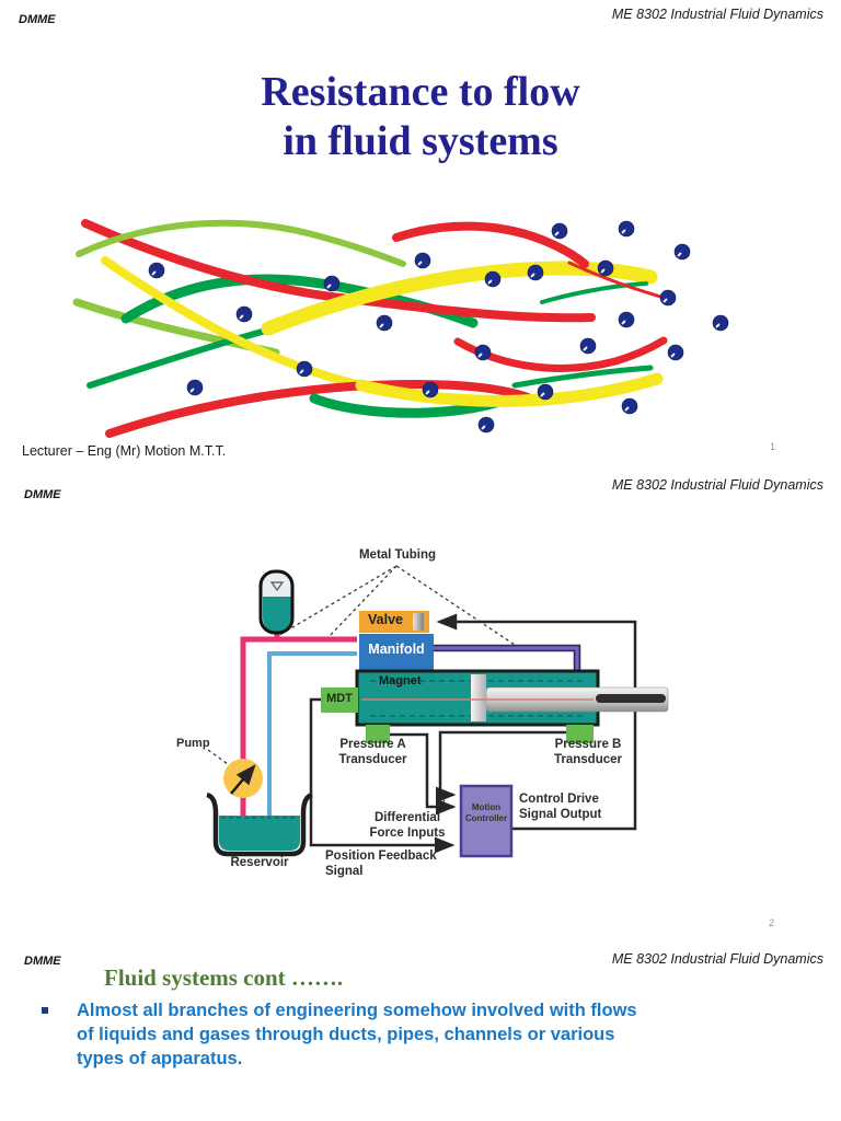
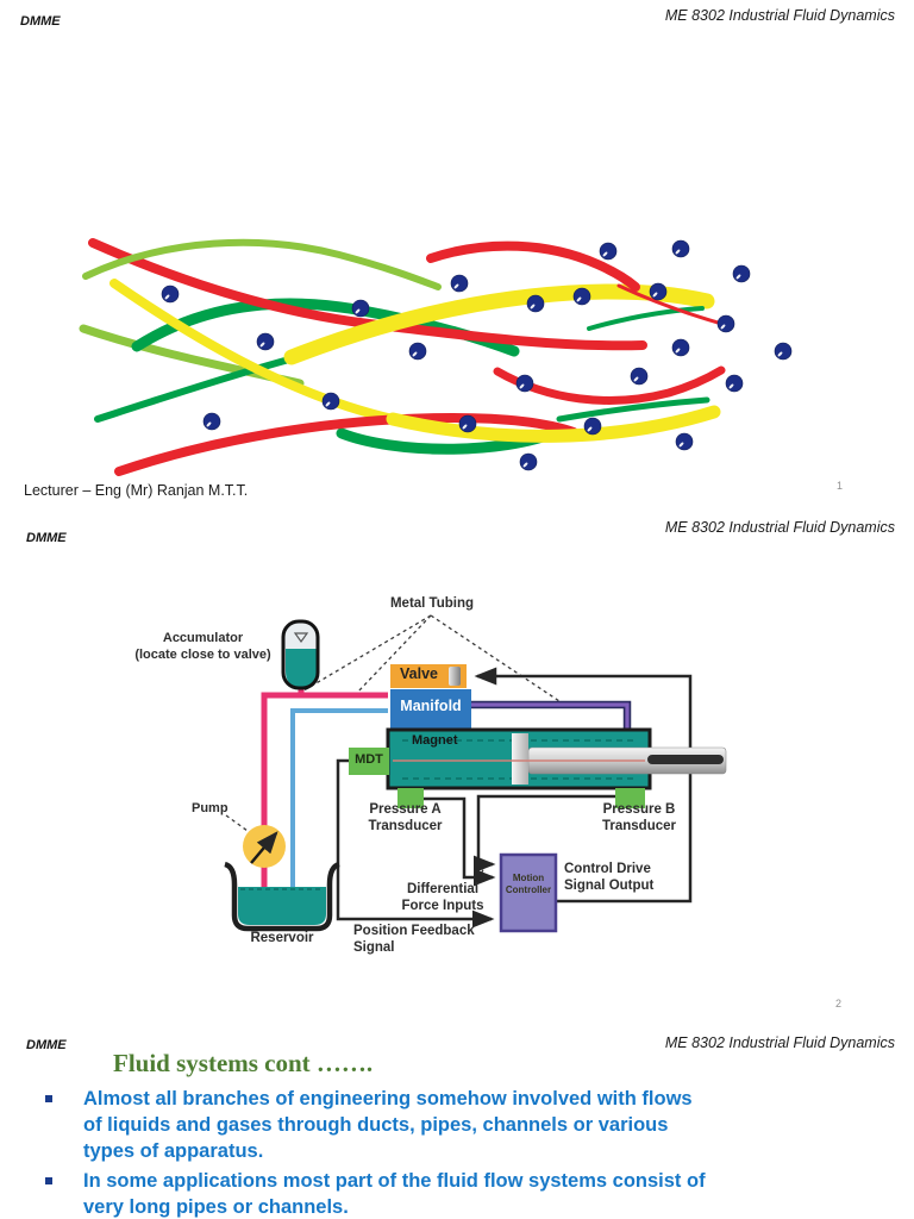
  DMME
  ME 8302 Industrial Fluid Dynamics
- Resistance to flow
- in fluid systems
- Lecturer – Eng (Mr) Motion M.T.T.
+ Lecturer – Eng (Mr) Ranjan M.T.T.
  1
  DMME
  ME 8302 Industrial Fluid Dynamics
  Metal Tubing
+ Accumulator
+ (locate close to valve)
  Valve
  Manifold
  Magnet
  MDT
  Pressure A
  Transducer
  Pressure B
  Transducer
  Pump
  Reservoir
  Motion
  Controller
  Control Drive
  Signal Output
  Differential
  Force Inputs
  Position Feedback
  Signal
  2
  DMME
  ME 8302 Industrial Fluid Dynamics
  Fluid systems cont …….
  Almost all branches of engineering somehow involved with flows
  of liquids and gases through ducts, pipes, channels or various
  types of apparatus.
+ In some applications most part of the fluid flow systems consist of
+ very long pipes or channels.
